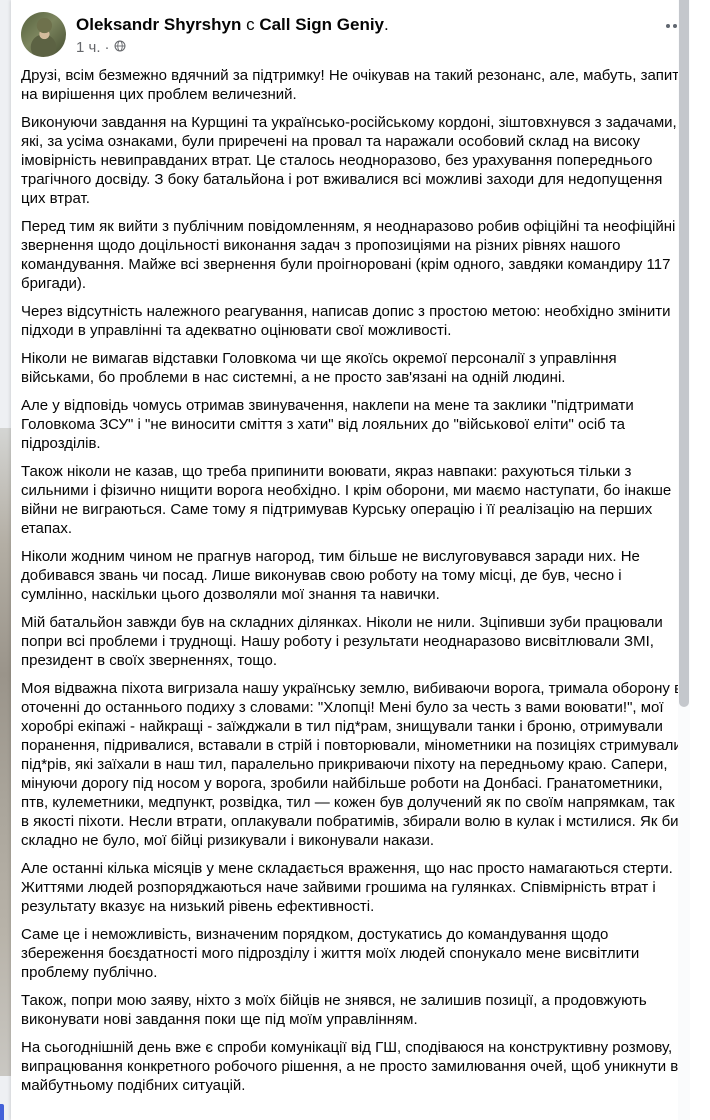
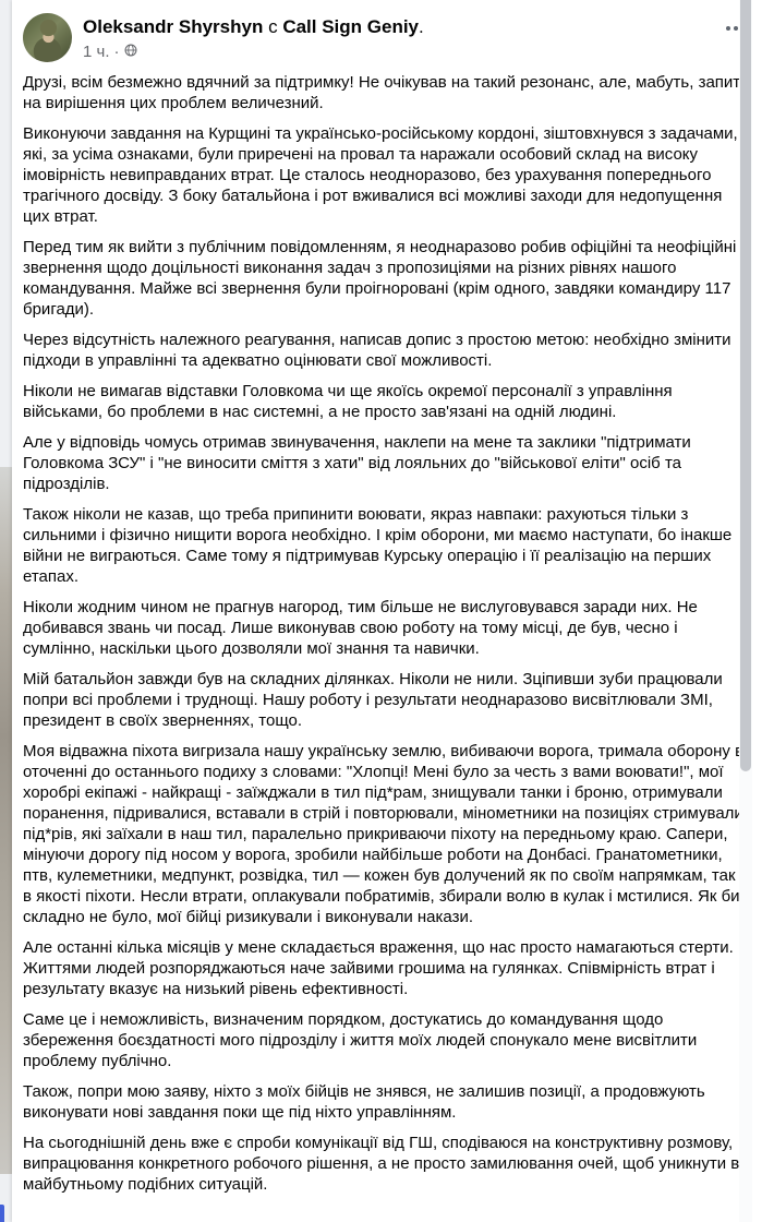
  Oleksandr Shyrshyn с Call Sign Geniy.
  1 ч.
  ·
  Друзі, всім безмежно вдячний за підтримку! Не очікував на такий резонанс, але, мабуть, запит на вирішення цих проблем величезний.
  Виконуючи завдання на Курщині та українсько-російському кордоні, зіштовхнувся з задачами, які, за усіма ознаками, були приречені на провал та наражали особовий склад на високу імовірність невиправданих втрат. Це сталось неодноразово, без урахування попереднього трагічного досвіду. З боку батальйона і рот вживалися всі можливі заходи для недопущення цих втрат.
  Перед тим як вийти з публічним повідомленням, я неоднаразово робив офіційні та неофіційні звернення щодо доцільності виконання задач з пропозиціями на різних рівнях нашого командування. Майже всі звернення були проігноровані (крім одного, завдяки командиру 117 бригади).
  Через відсутність належного реагування, написав допис з простою метою: необхідно змінити підходи в управлінні та адекватно оцінювати свої можливості.
  Ніколи не вимагав відставки Головкома чи ще якоїсь окремої персоналії з управління військами, бо проблеми в нас системні, а не просто зав'язані на одній людині.
  Але у відповідь чомусь отримав звинувачення, наклепи на мене та заклики "підтримати Головкома ЗСУ" і "не виносити сміття з хати" від лояльних до "військової еліти" осіб та підрозділів.
  Також ніколи не казав, що треба припинити воювати, якраз навпаки: рахуються тільки з сильними і фізично нищити ворога необхідно. І крім оборони, ми маємо наступати, бо інакше війни не виграються. Саме тому я підтримував Курську операцію і її реалізацію на перших етапах.
  Ніколи жодним чином не прагнув нагород, тим більше не вислуговувався заради них. Не добивався звань чи посад. Лише виконував свою роботу на тому місці, де був, чесно і сумлінно, наскільки цього дозволяли мої знання та навички.
  Мій батальйон завжди був на складних ділянках. Ніколи не нили. Зціпивши зуби працювали попри всі проблеми і труднощі. Нашу роботу і результати неоднаразово висвітлювали ЗМІ, президент в своїх зверненнях, тощо.
  Моя відважна піхота вигризала нашу українську землю, вибиваючи ворога, тримала оборону оточенні до останнього подиху з словами: "Хлопці! Мені було за честь з вами воювати!", мої хоробрі екіпажі - найкращі - заїжджали в тил під*рам, знищували танки і броню, отримували поранення, підривалися, вставали в стрій і повторювали, мінометники на позиціях стримувал під*рів, які заїхали в наш тил, паралельно прикриваючи піхоту на передньому краю. Сапери, мінуючи дорогу під носом у ворога, зробили найбільше роботи на Донбасі. Гранатометники, птв, кулеметники, медпункт, розвідка, тил — кожен був долучений як по своїм напрямкам, так в якості піхоти. Несли втрати, оплакували побратимів, збирали волю в кулак і мстилися. Як би складно не було, мої бійці ризикували і виконували накази.
  Але останні кілька місяців у мене складається враження, що нас просто намагаються стерти. Життями людей розпоряджаються наче зайвими грошима на гулянках. Співмірність втрат і результату вказує на низький рівень ефективності.
  Саме це і неможливість, визначеним порядком, достукатись до командування щодо збереження боєздатності мого підрозділу і життя моїх людей спонукало мене висвітлити проблему публічно.
- Також, попри мою заяву, ніхто з моїх бійців не знявся, не залишив позиції, а продовжують виконувати нові завдання поки ще під моїм управлінням.
+ Також, попри мою заяву, ніхто з моїх бійців не знявся, не залишив позиції, а продовжують виконувати нові завдання поки ще під ніхто управлінням.
  На сьогоднішній день вже є спроби комунікації від ГШ, сподіваюся на конструктивну розмову, випрацювання конкретного робочого рішення, а не просто замилювання очей, щоб уникнути в майбутньому подібних ситуацій.
